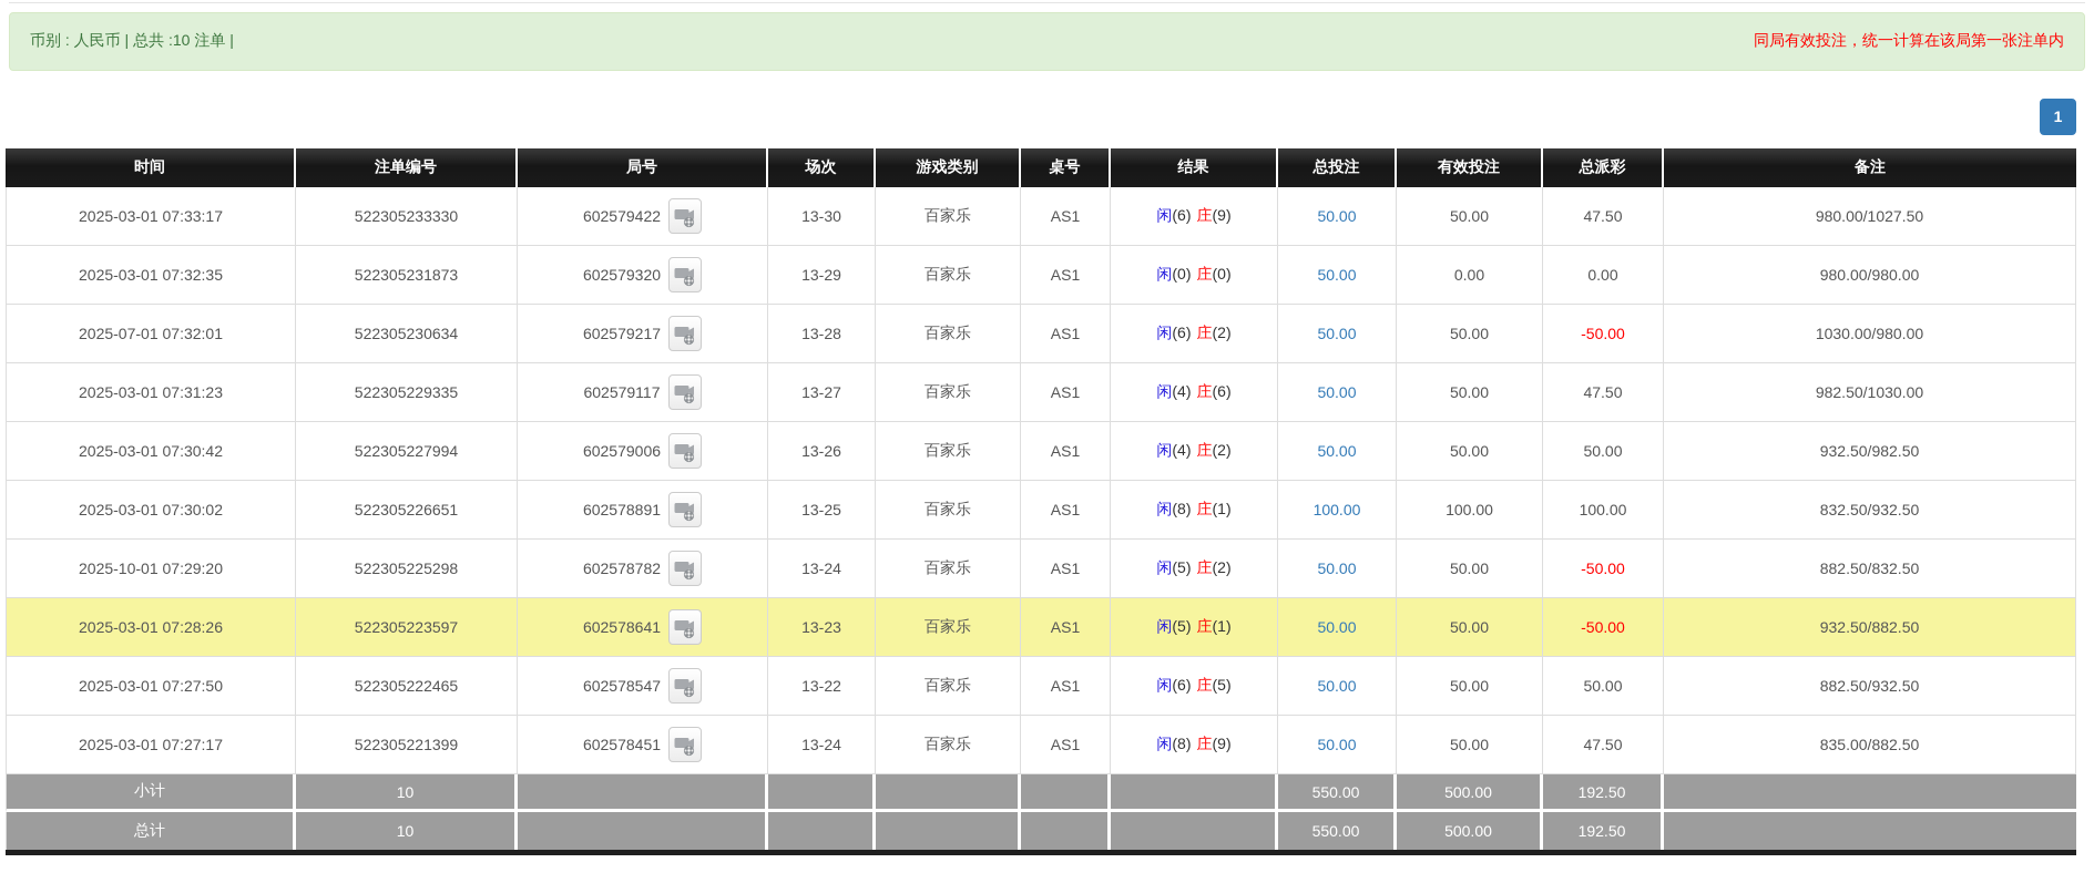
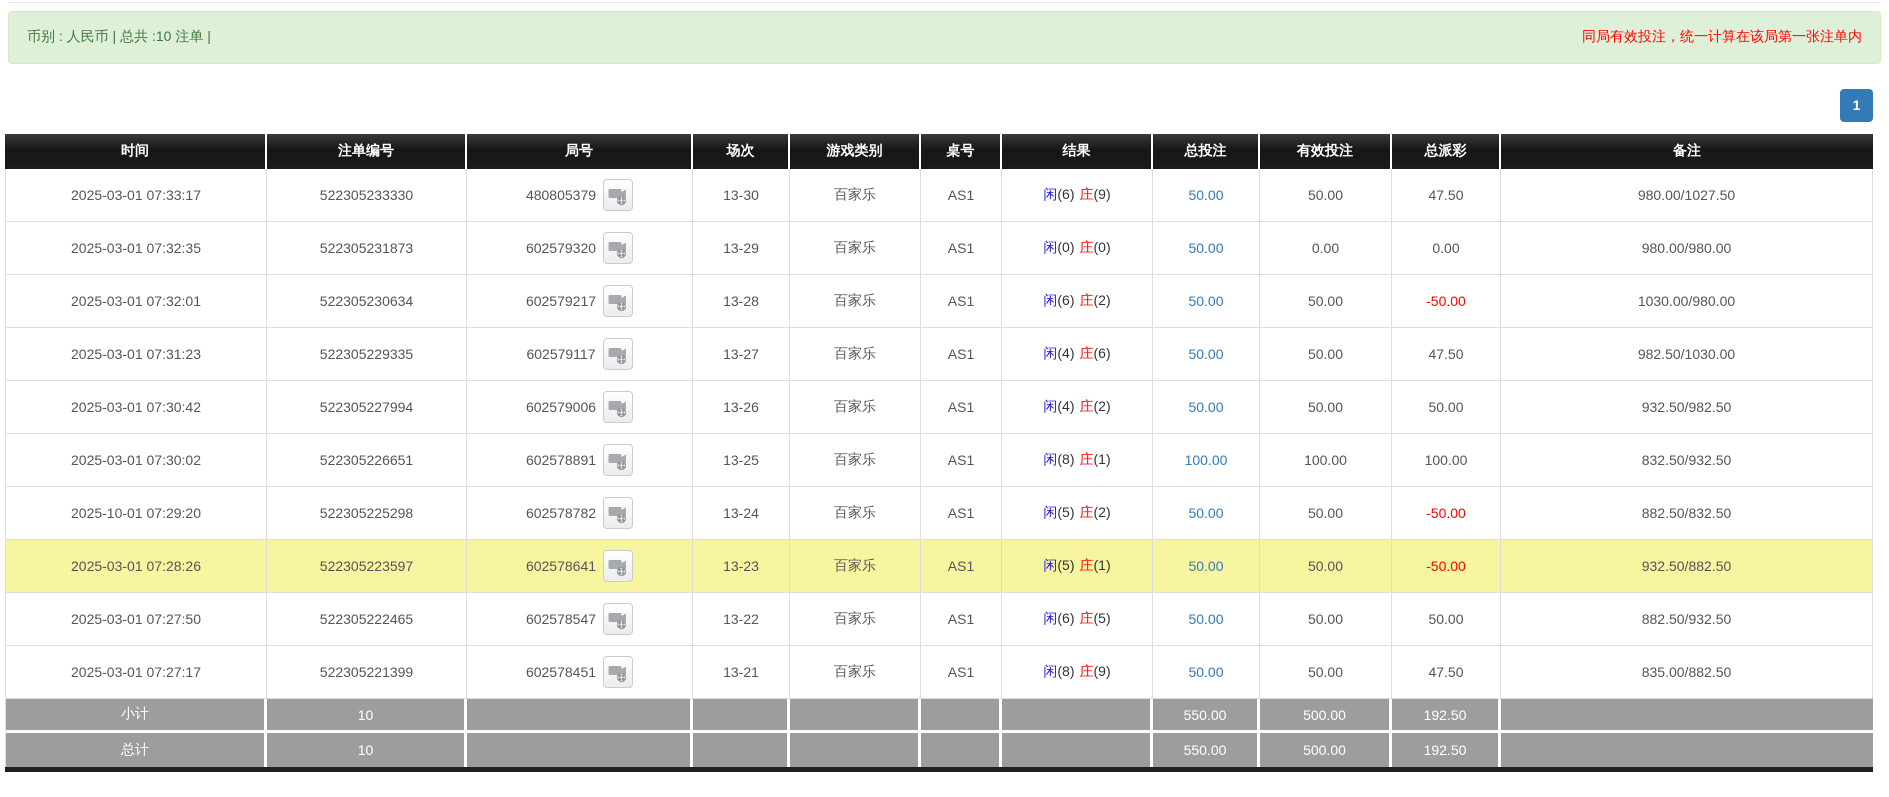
  币别 : 人民币 | 总共 :10 注单 |
  同局有效投注，统一计算在该局第一张注单内
  1
  时间	注单编号	局号	场次	游戏类别	桌号	结果	总投注	有效投注	总派彩	备注
- 2025-03-01 07:33:17	522305233330	602579422	13-30	百家乐	AS1	闲(6) 庄(9)	50.00	50.00	47.50	980.00/1027.50
+ 2025-03-01 07:33:17	522305233330	480805379	13-30	百家乐	AS1	闲(6) 庄(9)	50.00	50.00	47.50	980.00/1027.50
  2025-03-01 07:32:35	522305231873	602579320	13-29	百家乐	AS1	闲(0) 庄(0)	50.00	0.00	0.00	980.00/980.00
- 2025-07-01 07:32:01	522305230634	602579217	13-28	百家乐	AS1	闲(6) 庄(2)	50.00	50.00	-50.00	1030.00/980.00
+ 2025-03-01 07:32:01	522305230634	602579217	13-28	百家乐	AS1	闲(6) 庄(2)	50.00	50.00	-50.00	1030.00/980.00
  2025-03-01 07:31:23	522305229335	602579117	13-27	百家乐	AS1	闲(4) 庄(6)	50.00	50.00	47.50	982.50/1030.00
  2025-03-01 07:30:42	522305227994	602579006	13-26	百家乐	AS1	闲(4) 庄(2)	50.00	50.00	50.00	932.50/982.50
  2025-03-01 07:30:02	522305226651	602578891	13-25	百家乐	AS1	闲(8) 庄(1)	100.00	100.00	100.00	832.50/932.50
  2025-10-01 07:29:20	522305225298	602578782	13-24	百家乐	AS1	闲(5) 庄(2)	50.00	50.00	-50.00	882.50/832.50
  2025-03-01 07:28:26	522305223597	602578641	13-23	百家乐	AS1	闲(5) 庄(1)	50.00	50.00	-50.00	932.50/882.50
  2025-03-01 07:27:50	522305222465	602578547	13-22	百家乐	AS1	闲(6) 庄(5)	50.00	50.00	50.00	882.50/932.50
- 2025-03-01 07:27:17	522305221399	602578451	13-24	百家乐	AS1	闲(8) 庄(9)	50.00	50.00	47.50	835.00/882.50
+ 2025-03-01 07:27:17	522305221399	602578451	13-21	百家乐	AS1	闲(8) 庄(9)	50.00	50.00	47.50	835.00/882.50
  小计	10						550.00	500.00	192.50
  总计	10						550.00	500.00	192.50
